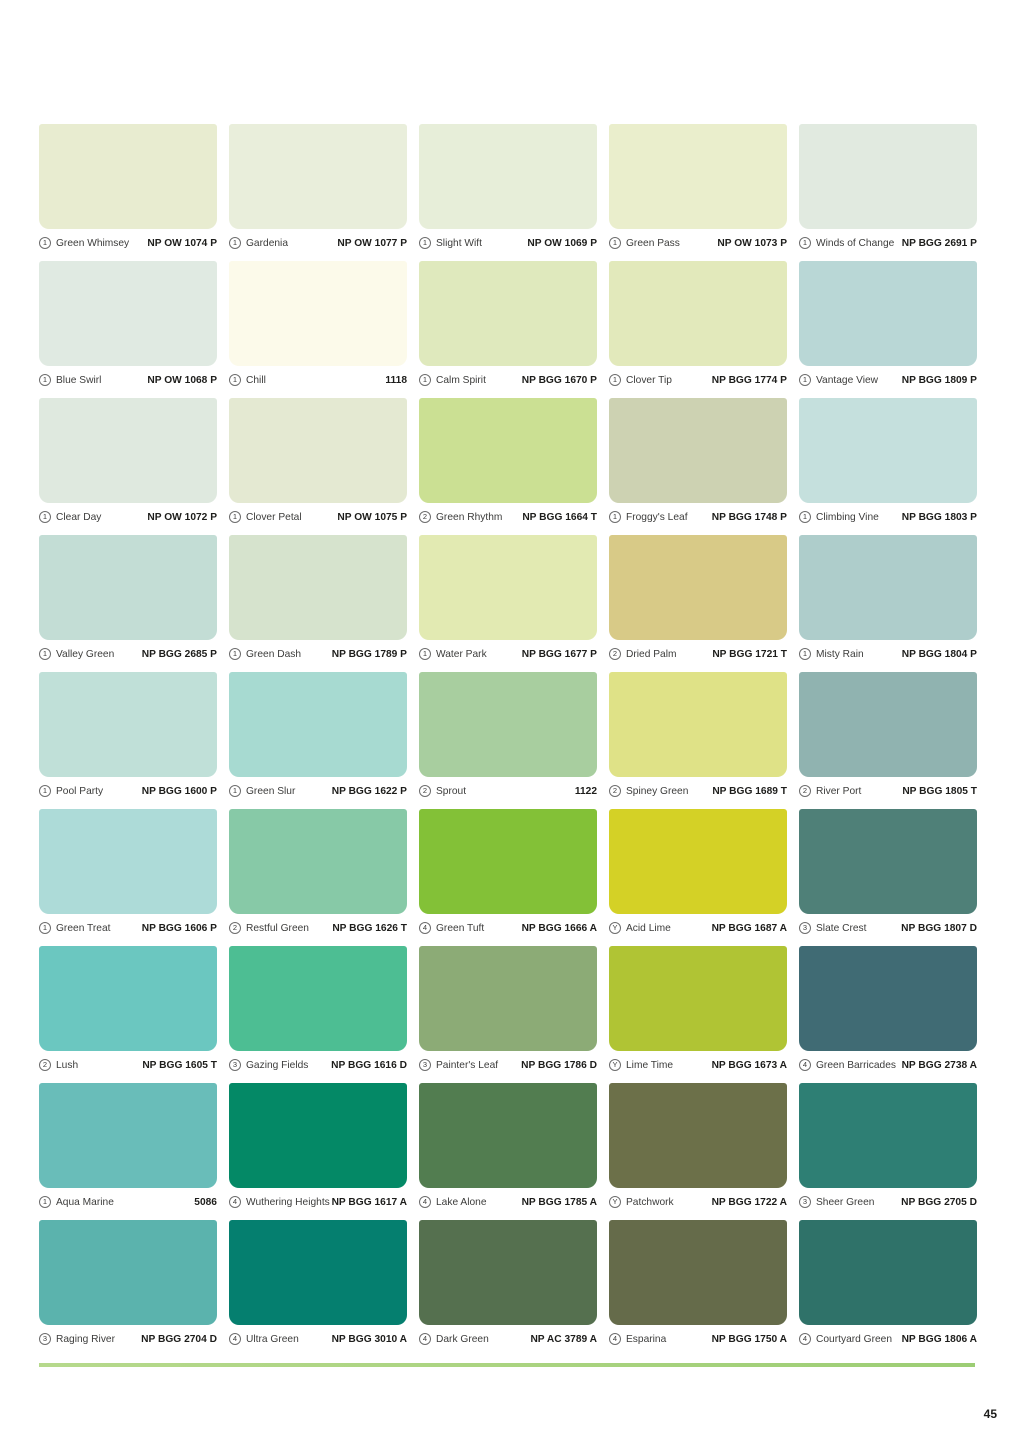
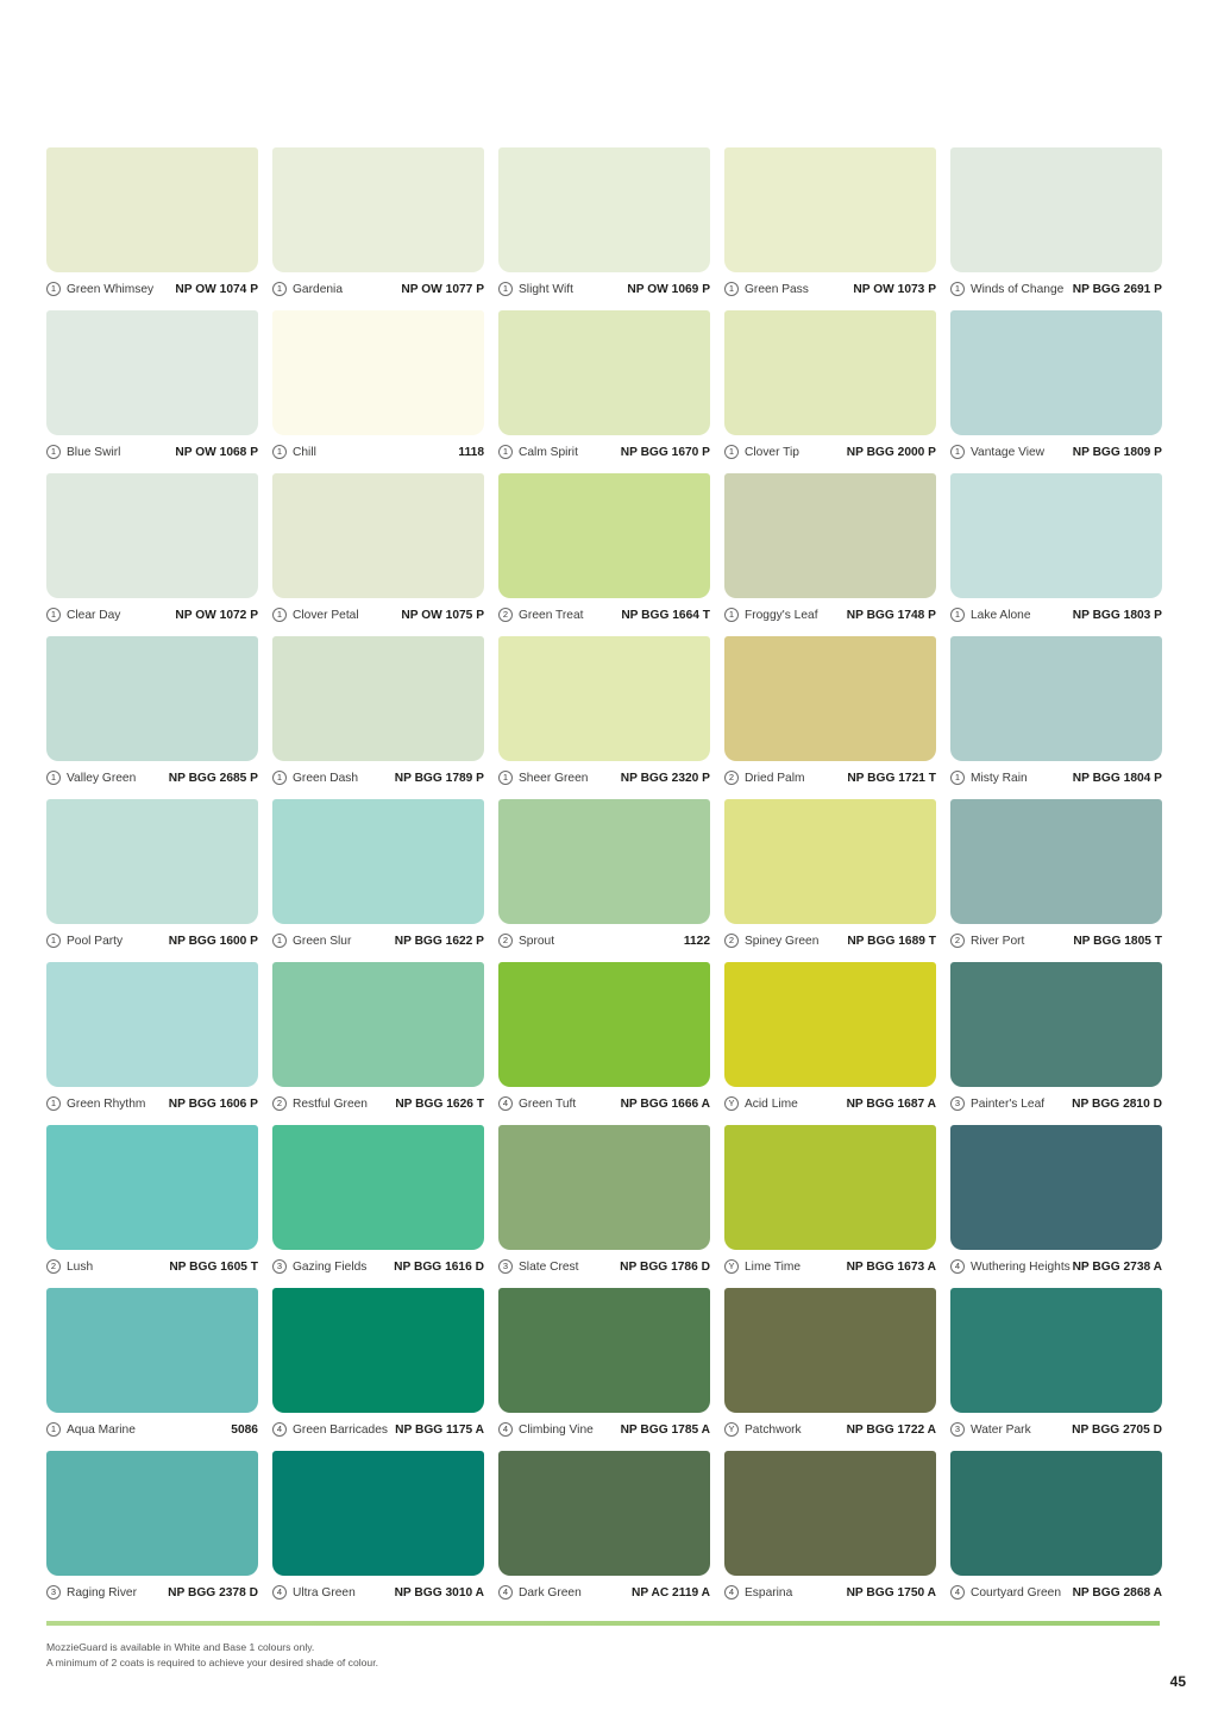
  1
  Green Whimsey
  NP OW 1074 P
  1
  Gardenia
  NP OW 1077 P
  1
  Slight Wift
  NP OW 1069 P
  1
  Green Pass
  NP OW 1073 P
  1
  Winds of Change
  NP BGG 2691 P
  1
  Blue Swirl
  NP OW 1068 P
  1
  Chill
  1118
  1
  Calm Spirit
  NP BGG 1670 P
  1
  Clover Tip
- NP BGG 1774 P
+ NP BGG 2000 P
  1
  Vantage View
  NP BGG 1809 P
  1
  Clear Day
  NP OW 1072 P
  1
  Clover Petal
  NP OW 1075 P
  2
- Green Rhythm
+ Green Treat
  NP BGG 1664 T
  1
  Froggy's Leaf
  NP BGG 1748 P
  1
- Climbing Vine
+ Lake Alone
  NP BGG 1803 P
  1
  Valley Green
  NP BGG 2685 P
  1
  Green Dash
  NP BGG 1789 P
  1
- Water Park
+ Sheer Green
- NP BGG 1677 P
+ NP BGG 2320 P
  2
  Dried Palm
  NP BGG 1721 T
  1
  Misty Rain
  NP BGG 1804 P
  1
  Pool Party
  NP BGG 1600 P
  1
  Green Slur
  NP BGG 1622 P
  2
  Sprout
  1122
  2
  Spiney Green
  NP BGG 1689 T
  2
  River Port
  NP BGG 1805 T
  1
- Green Treat
+ Green Rhythm
  NP BGG 1606 P
  2
  Restful Green
  NP BGG 1626 T
  4
  Green Tuft
  NP BGG 1666 A
  Y
  Acid Lime
  NP BGG 1687 A
  3
- Slate Crest
+ Painter's Leaf
- NP BGG 1807 D
+ NP BGG 2810 D
  2
  Lush
  NP BGG 1605 T
  3
  Gazing Fields
  NP BGG 1616 D
  3
- Painter's Leaf
+ Slate Crest
  NP BGG 1786 D
  Y
  Lime Time
  NP BGG 1673 A
  4
- Green Barricades
+ Wuthering Heights
  NP BGG 2738 A
  1
  Aqua Marine
  5086
  4
- Wuthering Heights
+ Green Barricades
- NP BGG 1617 A
+ NP BGG 1175 A
  4
- Lake Alone
+ Climbing Vine
  NP BGG 1785 A
  Y
  Patchwork
  NP BGG 1722 A
  3
- Sheer Green
+ Water Park
  NP BGG 2705 D
  3
  Raging River
- NP BGG 2704 D
+ NP BGG 2378 D
  4
  Ultra Green
  NP BGG 3010 A
  4
  Dark Green
- NP AC 3789 A
+ NP AC 2119 A
  4
  Esparina
  NP BGG 1750 A
  4
  Courtyard Green
- NP BGG 1806 A
+ NP BGG 2868 A
+ MozzieGuard is available in White and Base 1 colours only.
+ A minimum of 2 coats is required to achieve your desired shade of colour.
  45
